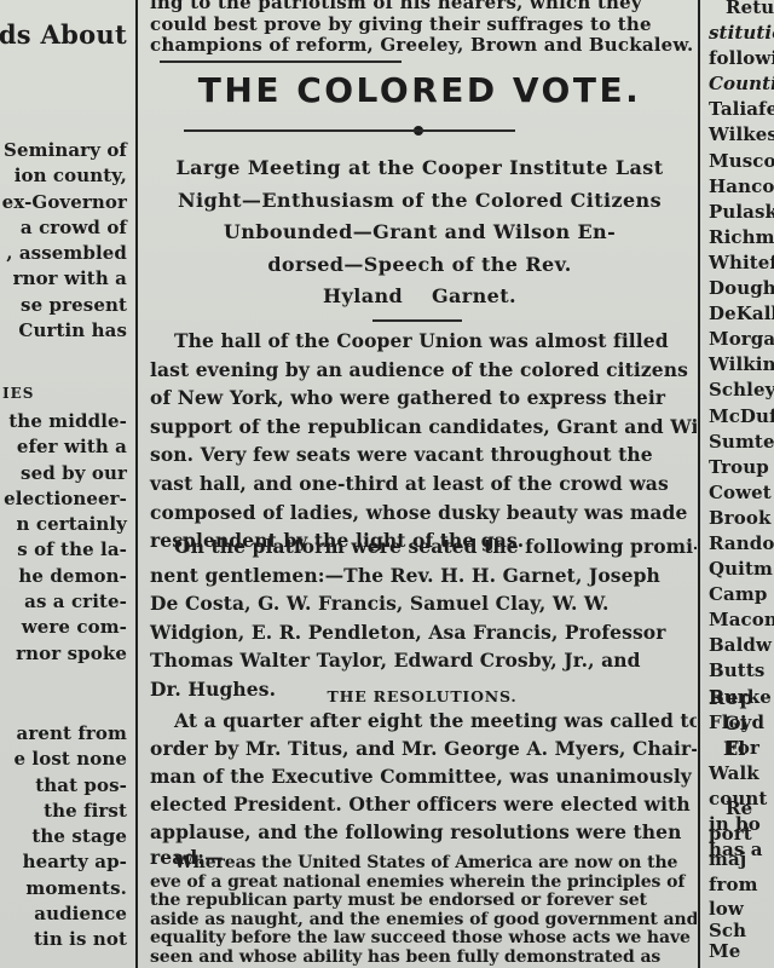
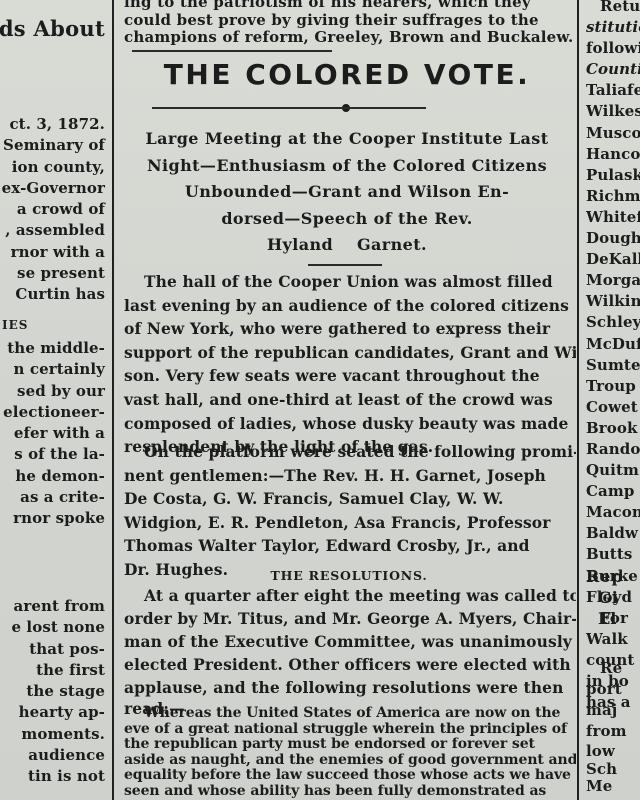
  ds About
+ ct. 3, 1872.
  Seminary of
  ion county,
  ex-Governor
  a crowd of
  , assembled
  rnor with a
  se present
  Curtin has
  IES
  the middle-
- efer with a
+ n certainly
  sed by our
  electioneer-
- n certainly
+ efer with a
  s of the la-
  he demon-
  as a crite-
- were com-
  rnor spoke
  arent from
  e lost none
  that pos-
  the first
  the stage
  hearty ap-
  moments.
  audience
  tin is not
  ing to the patriotism of his hearers, which they
  could best prove by giving their suffrages to the
  champions of reform, Greeley, Brown and Buckalew.
  THE COLORED VOTE.
  Large Meeting at the Cooper Institute Last
  Night—Enthusiasm of the Colored Citizens
  Unbounded—Grant and Wilson En-
  dorsed—Speech of the Rev.
  Hyland Garnet.
  The hall of the Cooper Union was almost filled
  last evening by an audience of the colored citizens
  of New York, who were gathered to express their
  support of the republican candidates, Grant and Wi
  son. Very few seats were vacant throughout the
  vast hall, and one-third at least of the crowd was
  composed of ladies, whose dusky beauty was made
  resplendent by the light of the gas.
  On the platform were seated the following promi
  nent gentlemen:—The Rev. H. H. Garnet, Joseph
  De Costa, G. W. Francis, Samuel Clay, W. W.
  Widgion, E. R. Pendleton, Asa Francis, Professor
  Thomas Walter Taylor, Edward Crosby, Jr., and
  Dr. Hughes.
  THE RESOLUTIONS.
  At a quarter after eight the meeting was called to
  order by Mr. Titus, and Mr. George A. Myers, Chair-
  man of the Executive Committee, was unanimously
  elected President. Other officers were elected with
  applause, and the following resolutions were then
  read:—
  Whereas the United States of America are now on the
- eve of a great national enemies wherein the principles of
+ eve of a great national struggle wherein the principles of
  the republican party must be endorsed or forever set
  aside as naught, and the enemies of good government and
  equality before the law succeed those whose acts we have
  seen and whose ability has been fully demonstrated as
  Retu
  stituti
  follow
  Count
  Taliafe
  Wilkes
  Musco
  Hanco
  Pulask
  Richm
  White
  Dough
  DeKal
  Morga
  Wilkin
  Schley
  McDuf
  Sumte
  Troup
  Cowet
  Brook
  Rando
  Quitm
  Camp
  Macon
  Baldw
  Butts
  Burke
  Floyd
  For
  Walk
  count
  in bo
  has a
  Rep
  Gi
  El
  Re
  port
  maj
  from
  low
  Sch
  Me
